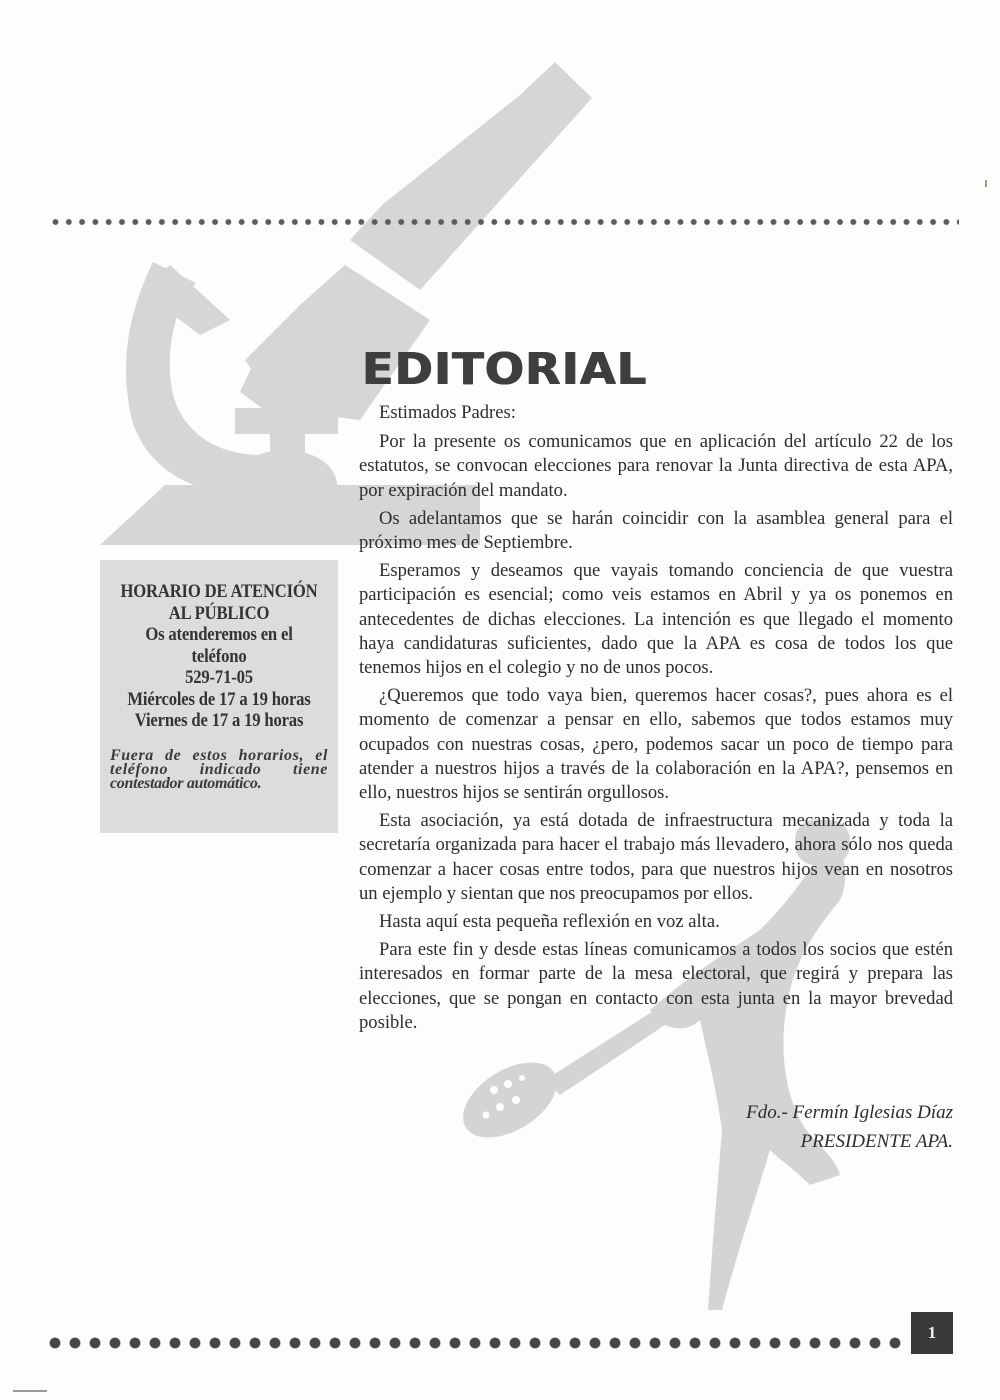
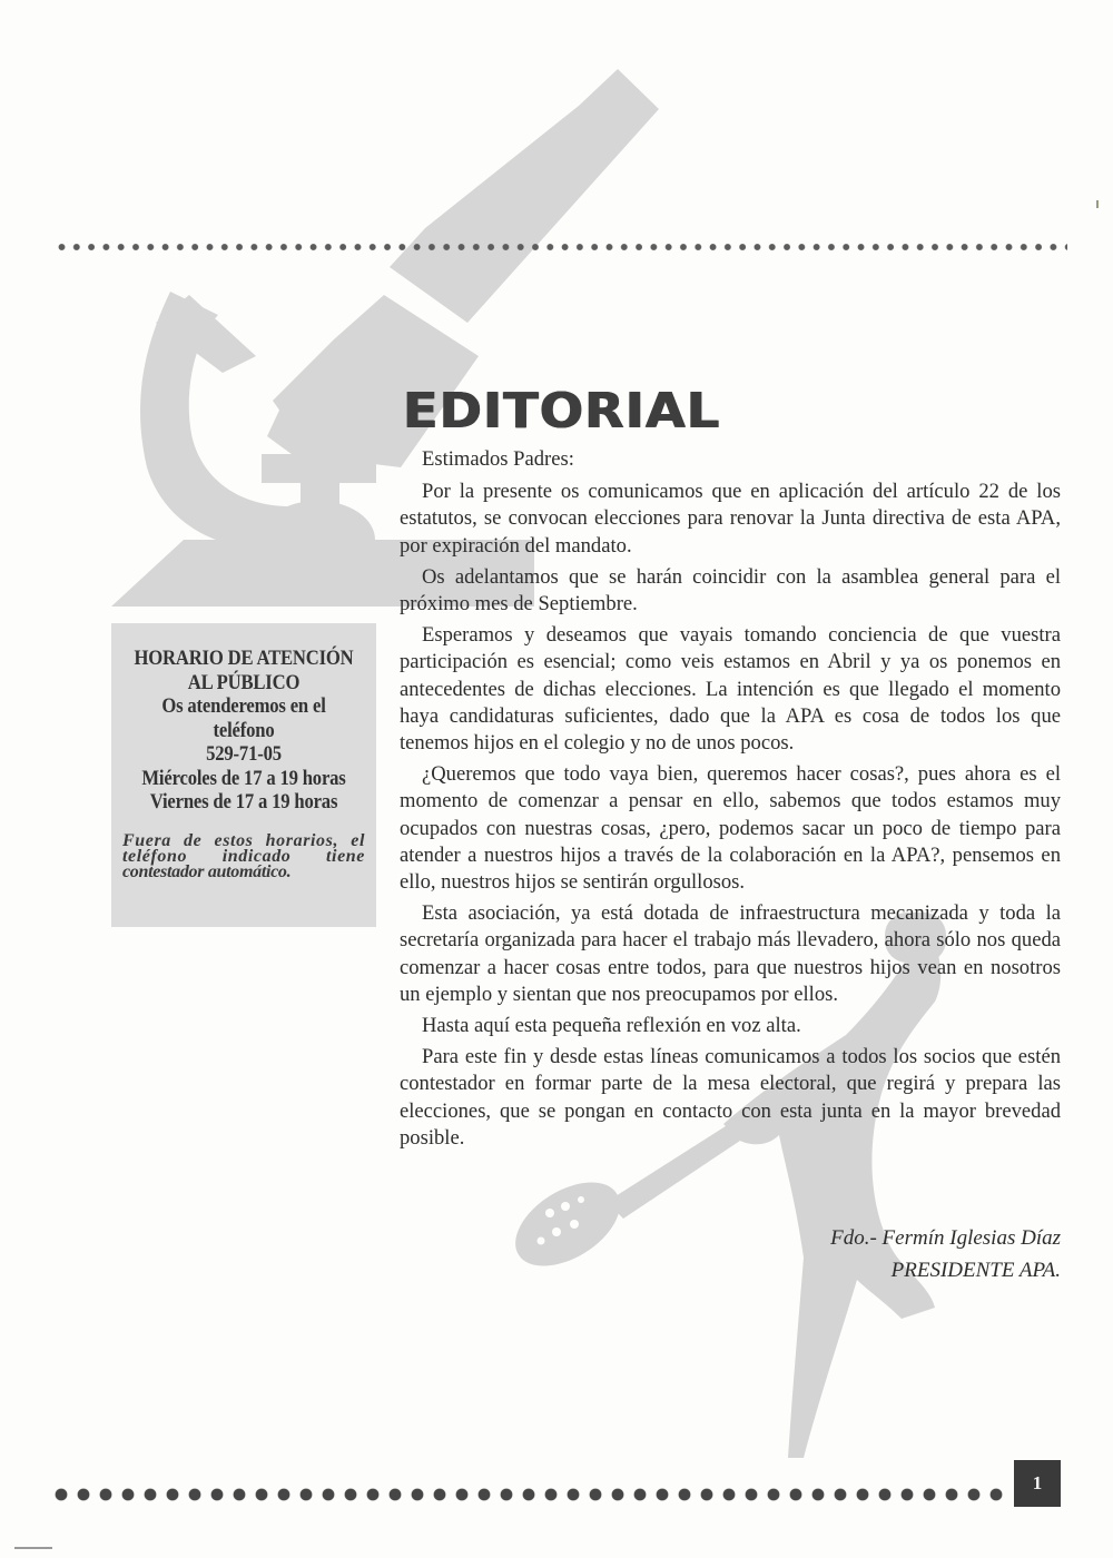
  EDITORIAL
  Estimados Padres:
  Por la presente os comunicamos que en aplicación del artículo 22 de los estatutos, se convocan elecciones para renovar la Junta directiva de esta APA, por expiración del mandato.
  Os adelantamos que se harán coincidir con la asamblea general para el próximo mes de Septiembre.
  Esperamos y deseamos que vayais tomando conciencia de que vuestra participación es esencial; como veis estamos en Abril y ya os ponemos en antecedentes de dichas elecciones. La intención es que llegado el momento haya candidaturas suficientes, dado que la APA es cosa de todos los que tenemos hijos en el colegio y no de unos pocos.
  ¿Queremos que todo vaya bien, queremos hacer cosas?, pues ahora es el momento de comenzar a pensar en ello, sabemos que todos estamos muy ocupados con nuestras cosas, ¿pero, podemos sacar un poco de tiempo para atender a nuestros hijos a través de la colaboración en la APA?, pensemos en ello, nuestros hijos se sentirán orgullosos.
  Esta asociación, ya está dotada de infraestructura mecanizada y toda la secretaría organizada para hacer el trabajo más llevadero, ahora sólo nos queda comenzar a hacer cosas entre todos, para que nuestros hijos vean en nosotros un ejemplo y sientan que nos preocupamos por ellos.
  Hasta aquí esta pequeña reflexión en voz alta.
- Para este fin y desde estas líneas comunicamos a todos los socios que estén interesados en formar parte de la mesa electoral, que regirá y prepara las elecciones, que se pongan en contacto con esta junta en la mayor brevedad posible.
+ Para este fin y desde estas líneas comunicamos a todos los socios que estén contestador en formar parte de la mesa electoral, que regirá y prepara las elecciones, que se pongan en contacto con esta junta en la mayor brevedad posible.
  Fdo.- Fermín Iglesias Díaz
  PRESIDENTE APA.
  HORARIO DE ATENCIÓN
  AL PÚBLICO
  Os atenderemos en el teléfono
  529-71-05
  Miércoles de 17 a 19 horas
  Viernes de 17 a 19 horas
  Fuera de estos horarios, el teléfono indicado tiene contestador automático.
  1
